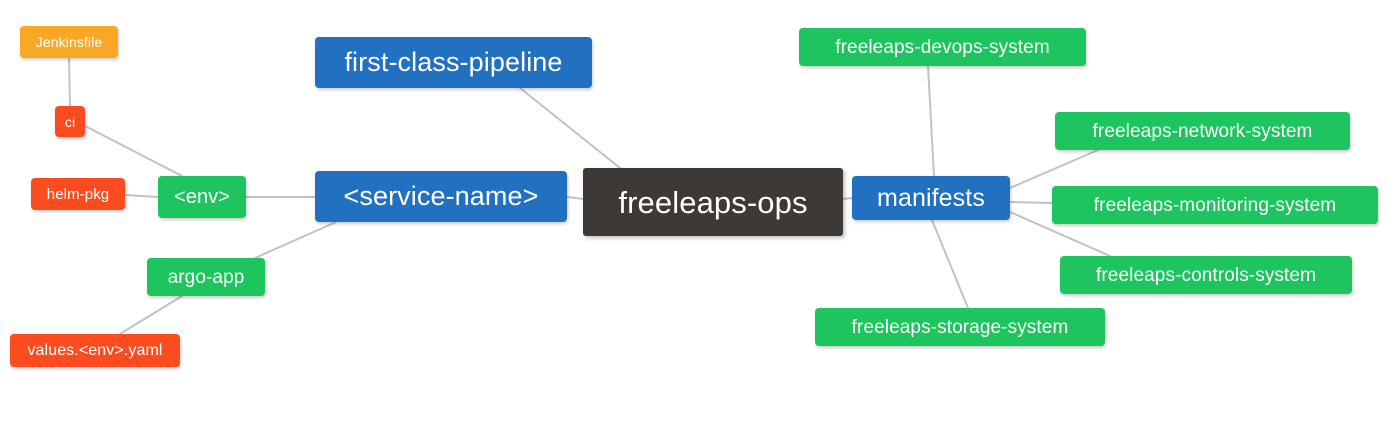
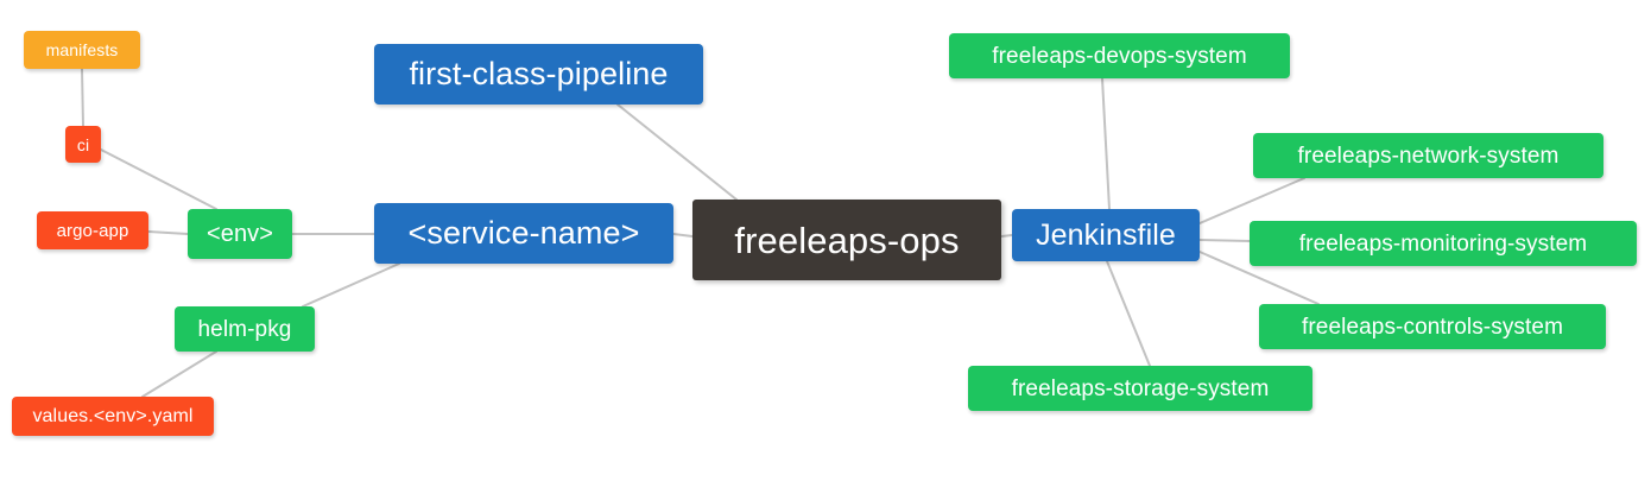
- Jenkinsfile
+ manifests
  ci
- helm-pkg
+ argo-app
  <env>
- argo-app
+ helm-pkg
  values.<env>.yaml
  first-class-pipeline
  <service-name>
  freeleaps-ops
- manifests
+ Jenkinsfile
  freeleaps-devops-system
  freeleaps-network-system
  freeleaps-monitoring-system
  freeleaps-controls-system
  freeleaps-storage-system
